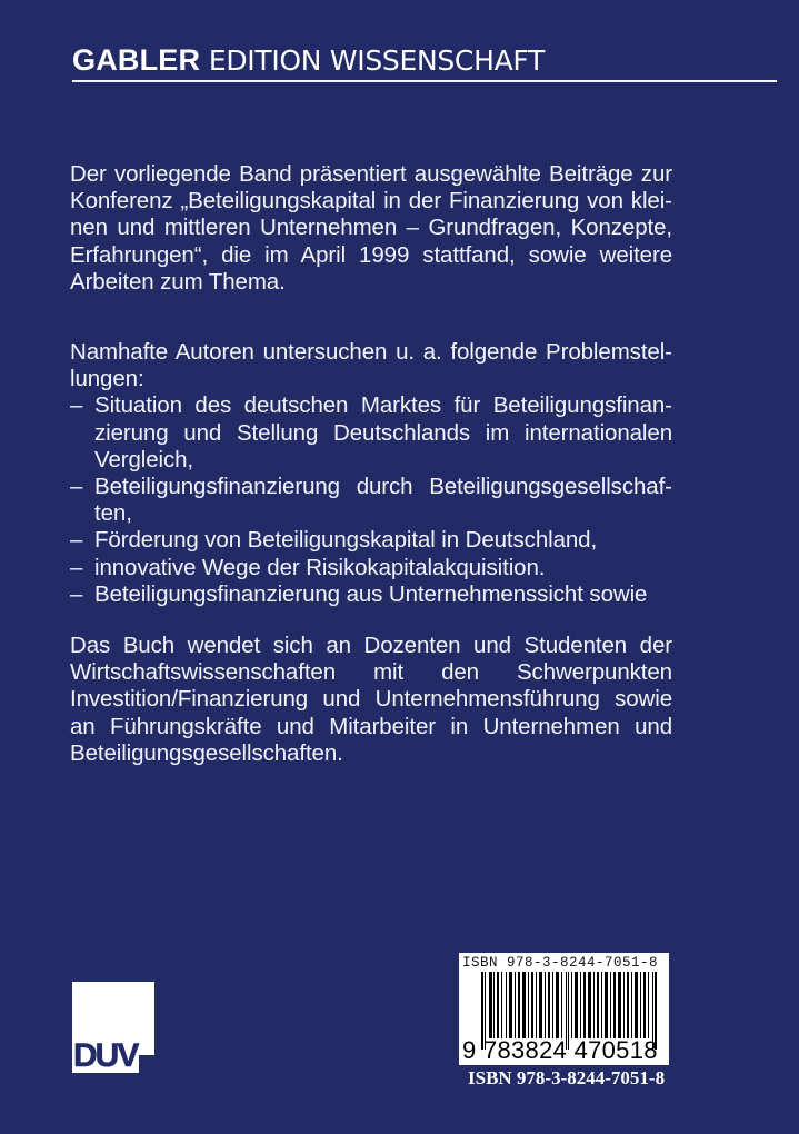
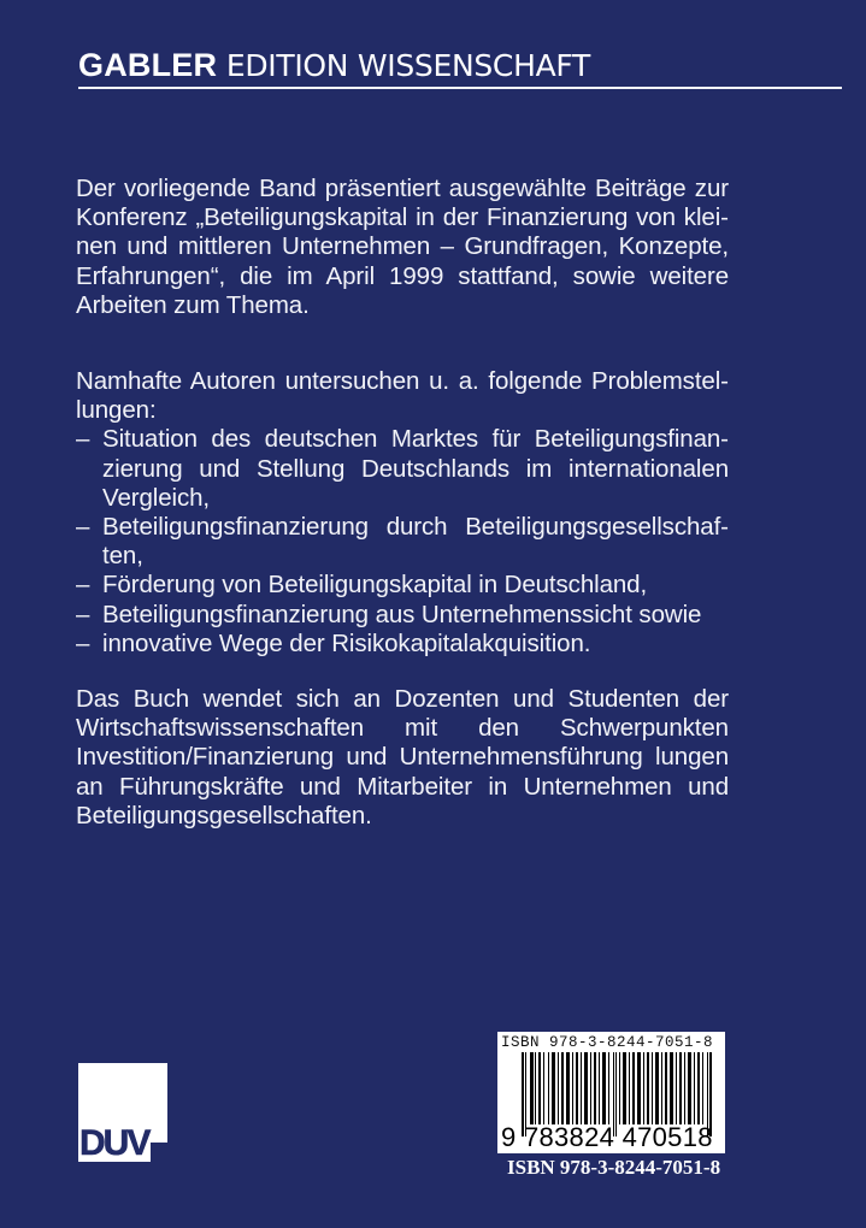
  GABLER EDITION WISSENSCHAFT
  Der vorliegende Band präsentiert ausgewählte Beiträge zur Konferenz „Beteiligungskapital in der Finanzierung von klei­nen und mittleren Unternehmen – Grundfragen, Konzepte, Erfahrungen“, die im April 1999 stattfand, sowie weitere Arbeiten zum Thema.
  Namhafte Autoren untersuchen u. a. folgende Problemstel­lungen:
  –
  Situation des deutschen Marktes für Beteiligungsfinan­zierung und Stellung Deutschlands im internationalen Vergleich,
  –
  Beteiligungsfinanzierung durch Beteiligungsgesellschaf­en,
  –
  Förderung von Beteiligungskapital in Deutschland,
  –
- innovative Wege der Risikokapitalakquisition.
+ Beteiligungsfinanzierung aus Unternehmenssicht sowie
  –
- Beteiligungsfinanzierung aus Unternehmenssicht sowie
+ innovative Wege der Risikokapitalakquisition.
- Das Buch wendet sich an Dozenten und Studenten der Wirtschaftswissenschaften mit den Schwerpunkten Investition/Finanzierung und Unternehmensführung sowie an Führungskräfte und Mitarbeiter in Unternehmen und Beteiligungsgesellschaften.
+ Das Buch wendet sich an Dozenten und Studenten der Wirtschaftswissenschaften mit den Schwerpunkten Investition/Finanzierung und Unternehmensführung lungen an Führungskräfte und Mitarbeiter in Unternehmen und Beteiligungsgesellschaften.
  DUV
  ISBN 978-3-8244-7051-8
  9 783824 470518
  ISBN 978-3-8244-7051-8
